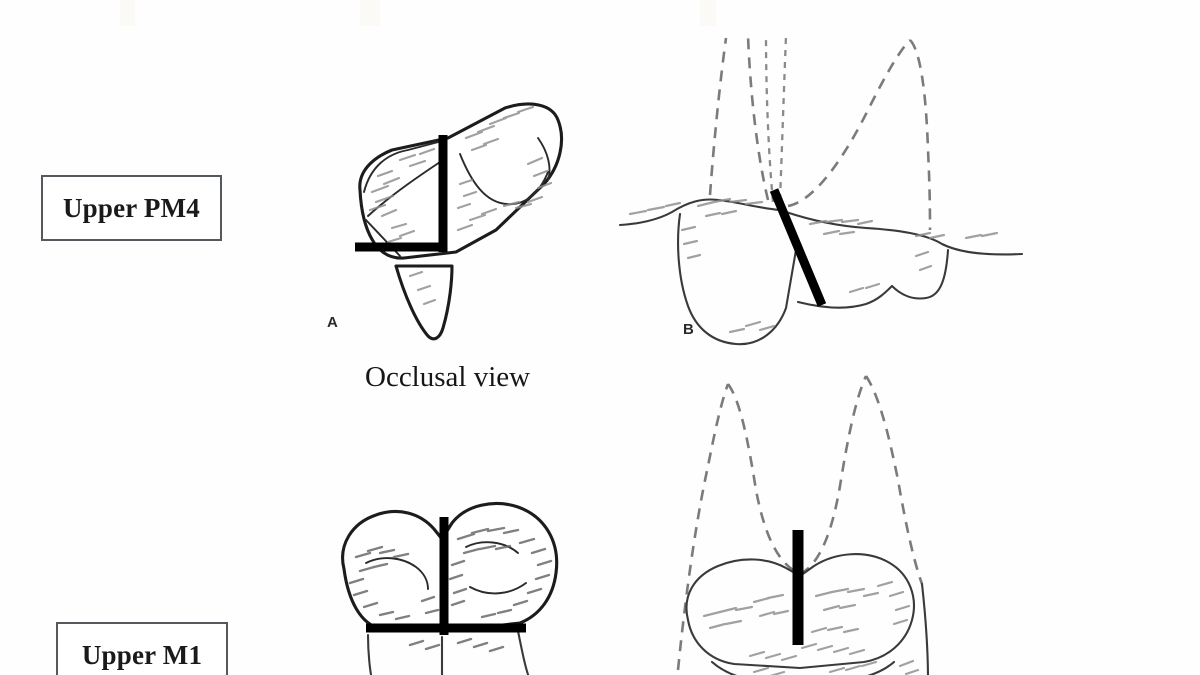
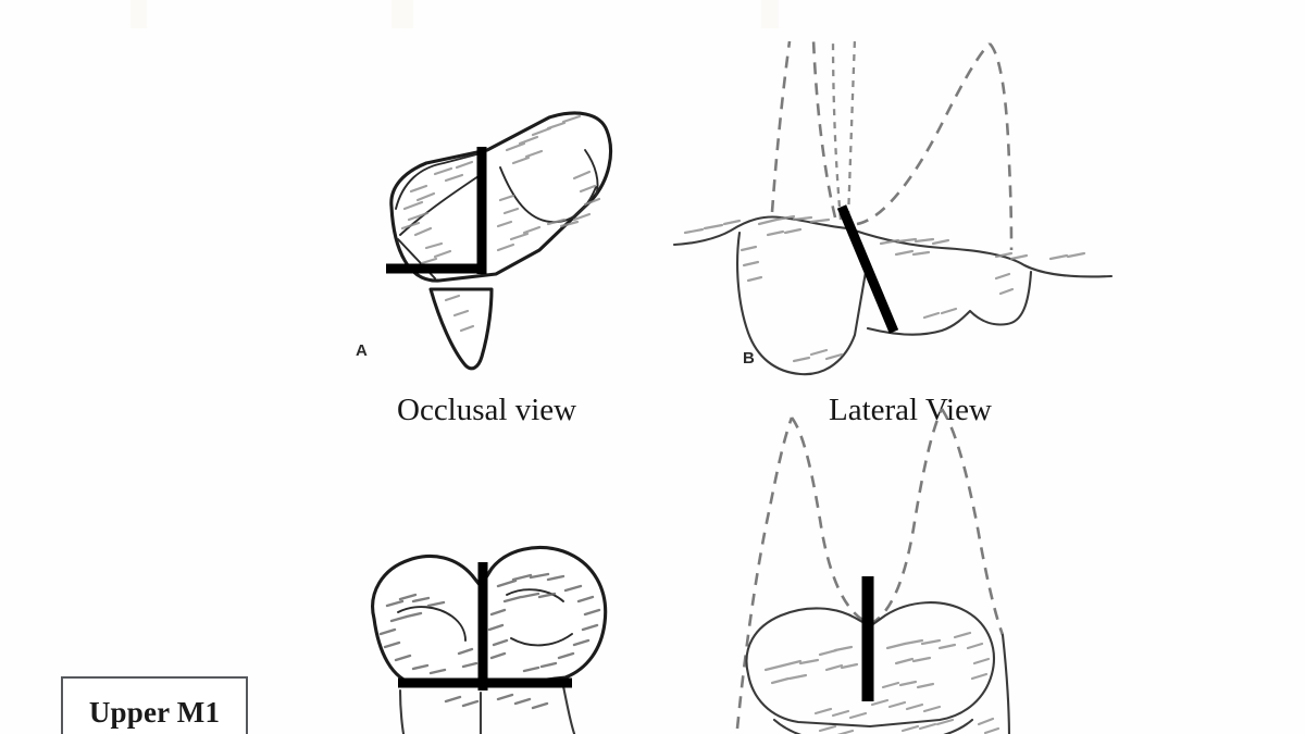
- Upper PM4
  Upper M1
  Occlusal view
+ Lateral View
  A
  B
